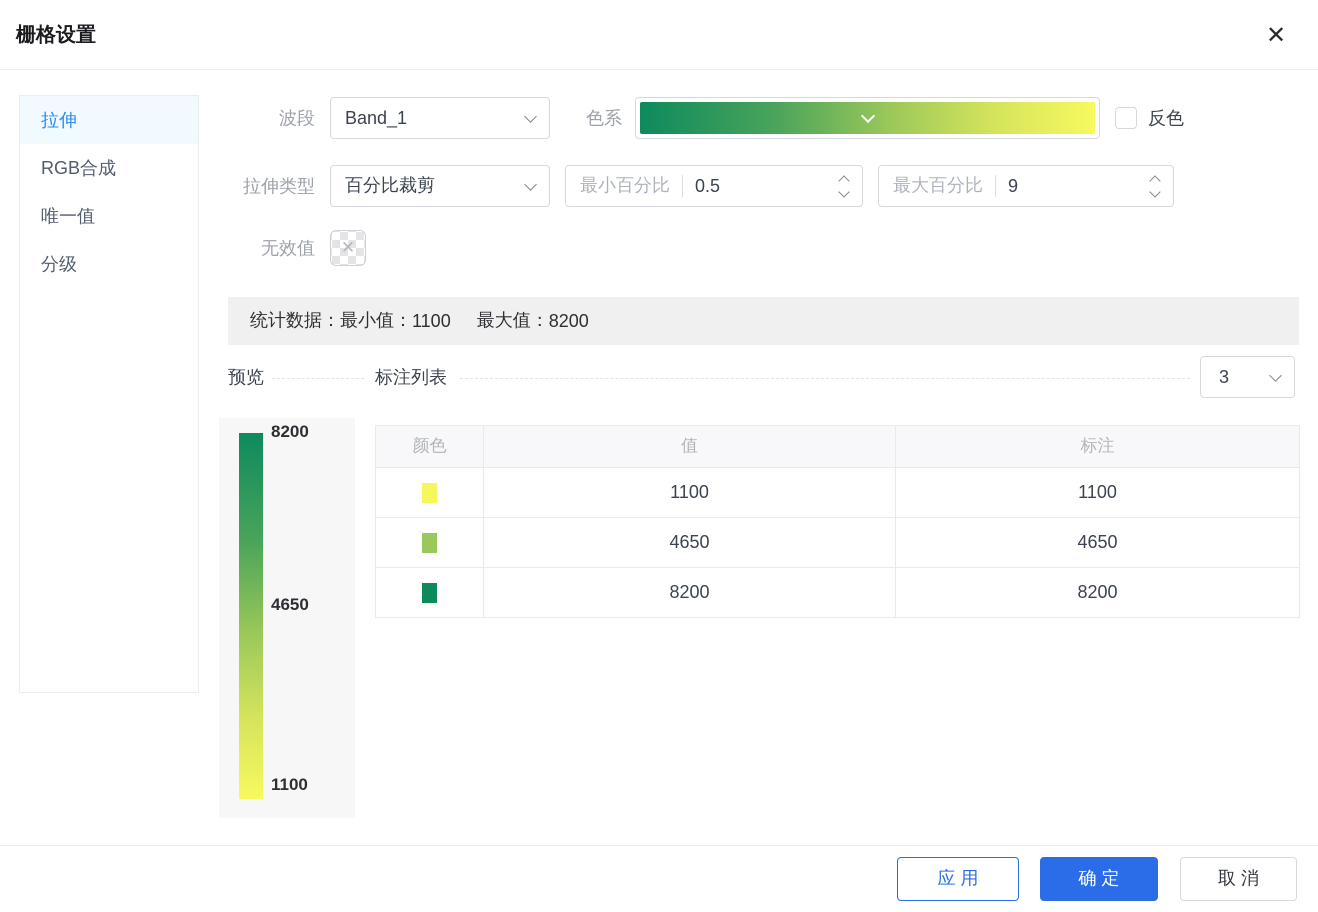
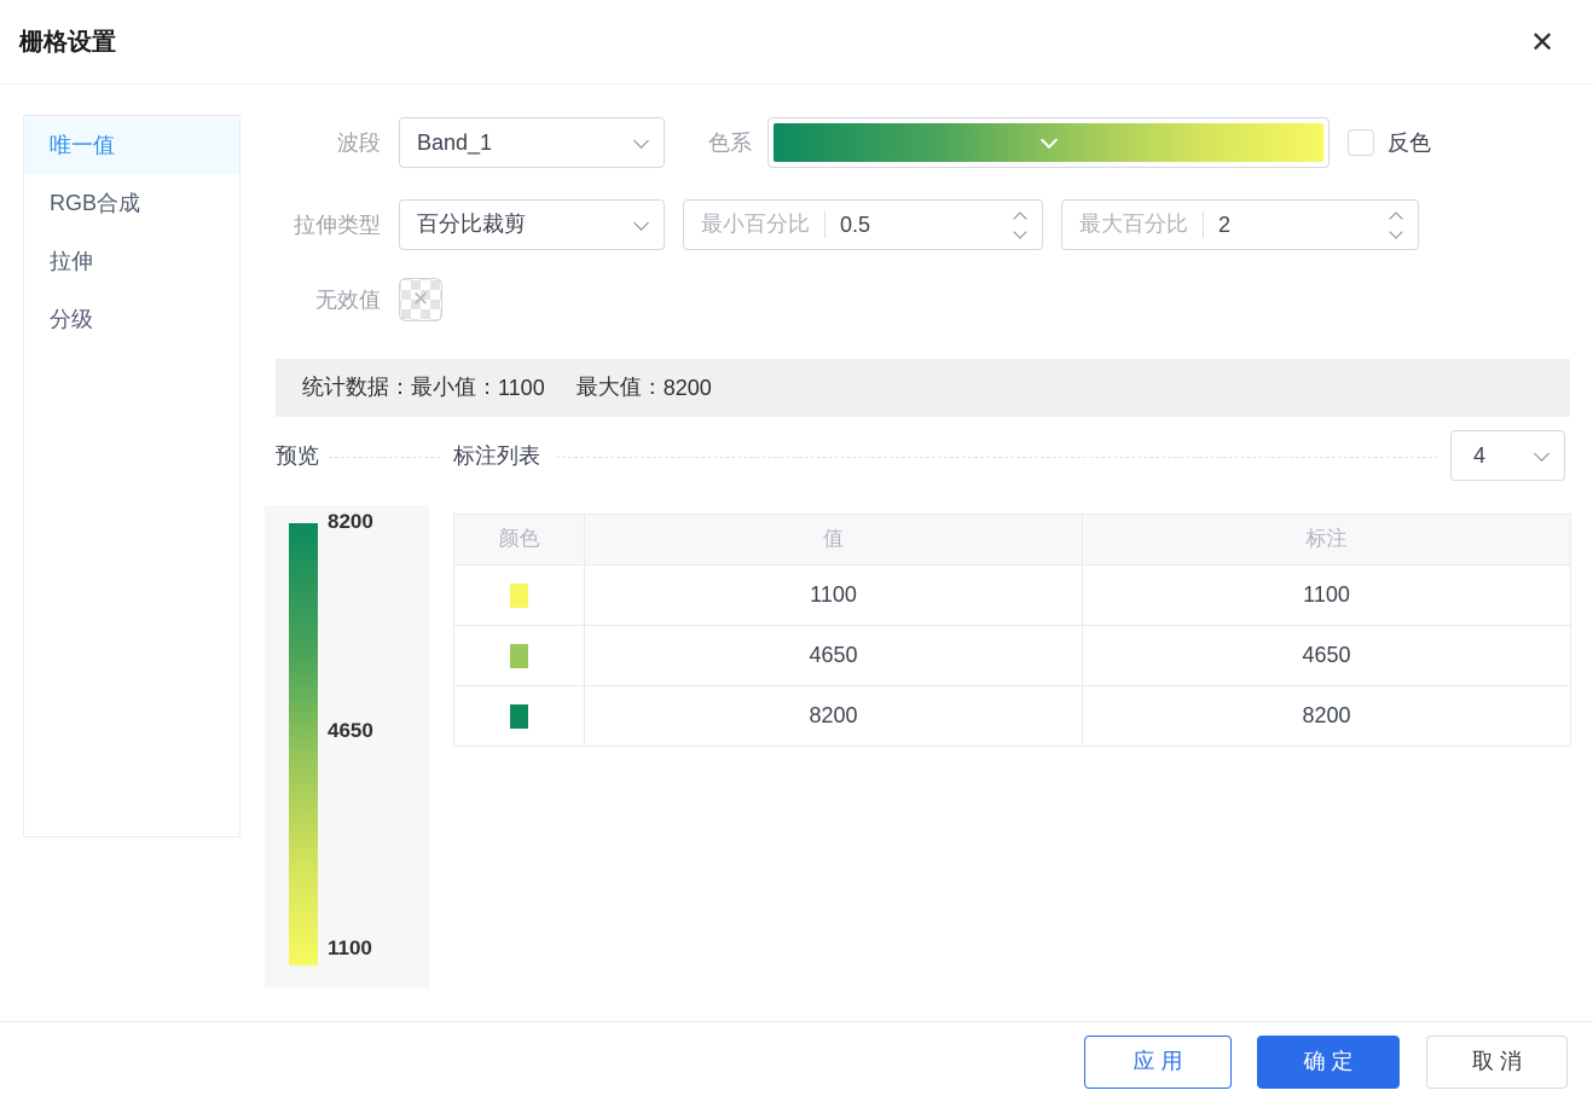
  栅格设置
  ✕
- 拉伸
+ 唯一值
  RGB合成
- 唯一值
+ 拉伸
  分级
  波段
  Band_1
  色系
  反色
  拉伸类型
  百分比裁剪
  最小百分比
  0.5
  最大百分比
- 9
+ 2
  无效值
  ✕
  统计数据：
  最小值：
  1100
  最大值：
  8200
  预览
  标注列表
- 3
+ 4
  8200
  4650
  1100
  颜色	值	标注
  	1100	1100
  	4650	4650
  	8200	8200
  应 用
  确 定
  取 消
